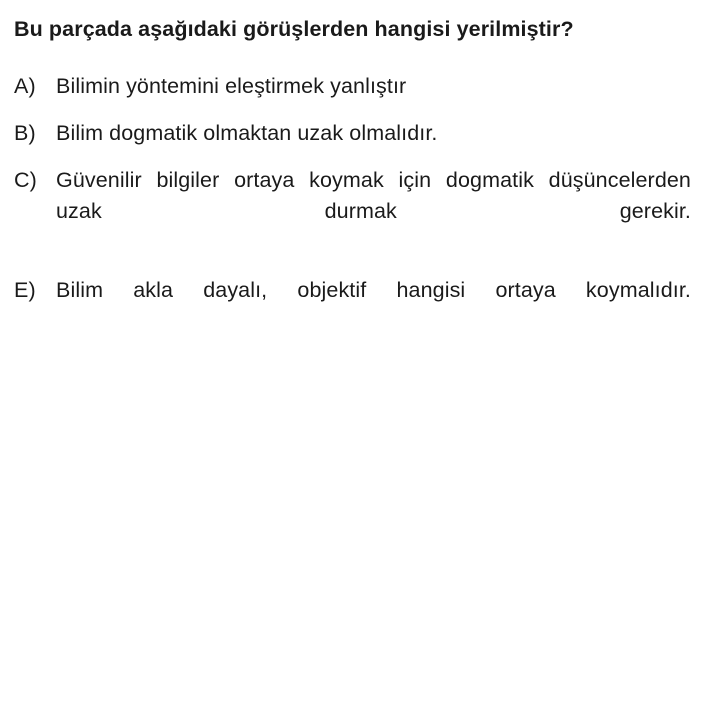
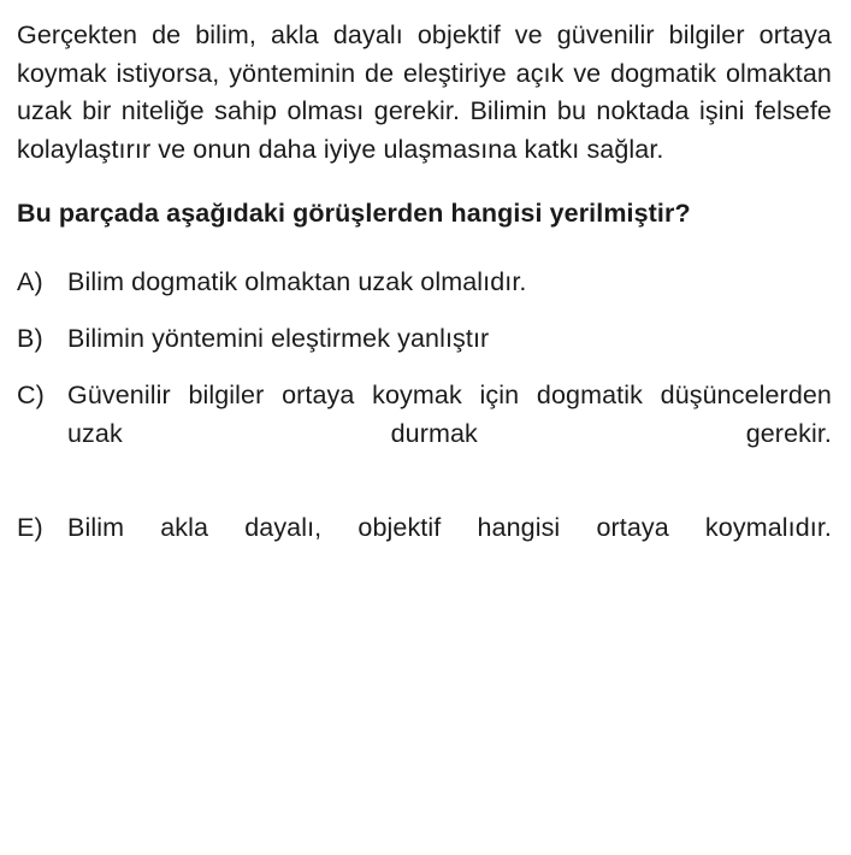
+ Gerçekten de bilim, akla dayalı objektif ve güvenilir bilgiler ortaya koymak istiyorsa, yönteminin de eleştiriye açık ve dogmatik olmaktan uzak bir niteliğe sahip olması gerekir. Bilimin bu noktada işini felsefe kolaylaştırır ve onun daha iyiye ulaşmasına katkı sağlar.
  Bu parçada aşağıdaki görüşlerden hangisi yerilmiştir?
  A)
- Bilimin yöntemini eleştirmek yanlıştır
+ Bilim dogmatik olmaktan uzak olmalıdır.
  B)
- Bilim dogmatik olmaktan uzak olmalıdır.
+ Bilimin yöntemini eleştirmek yanlıştır
  C)
  Güvenilir bilgiler ortaya koymak için dogmatik düşüncelerden uzak durmak gerekir.
  E)
  Bilim akla dayalı, objektif hangisi ortaya koymalıdır.
